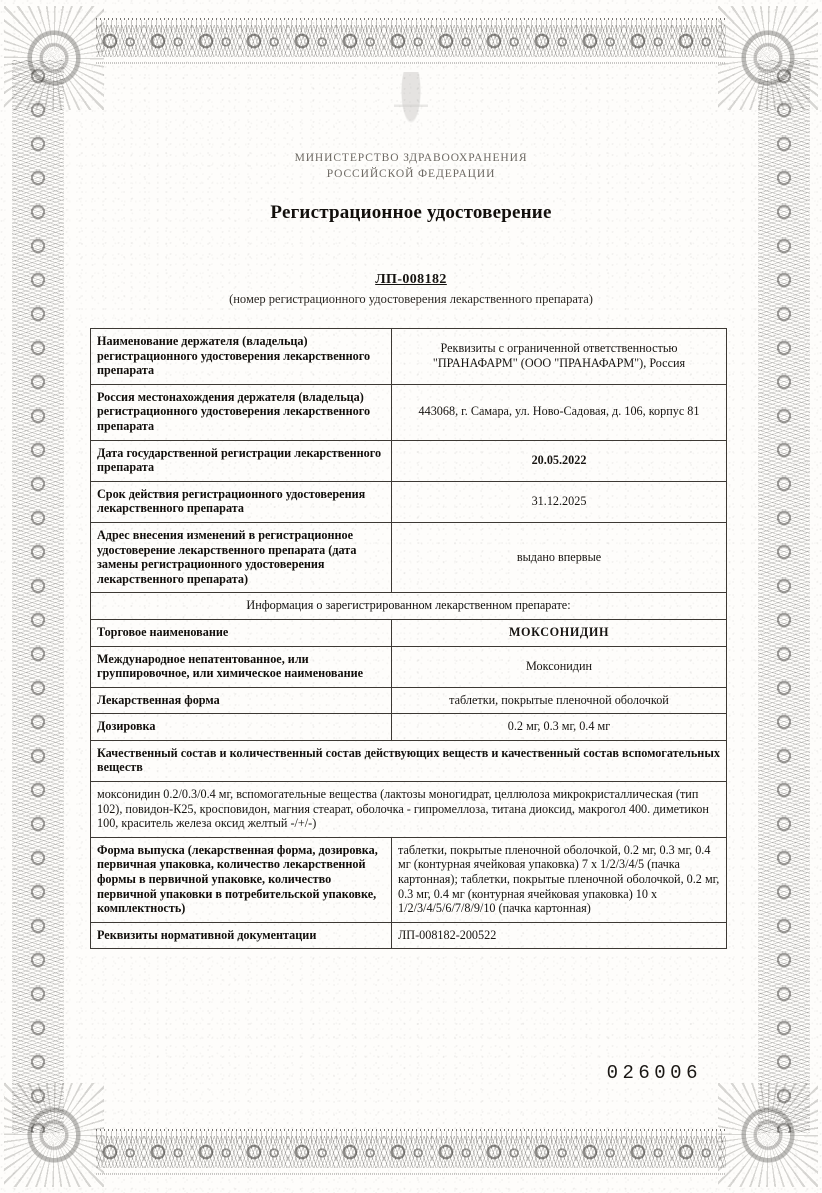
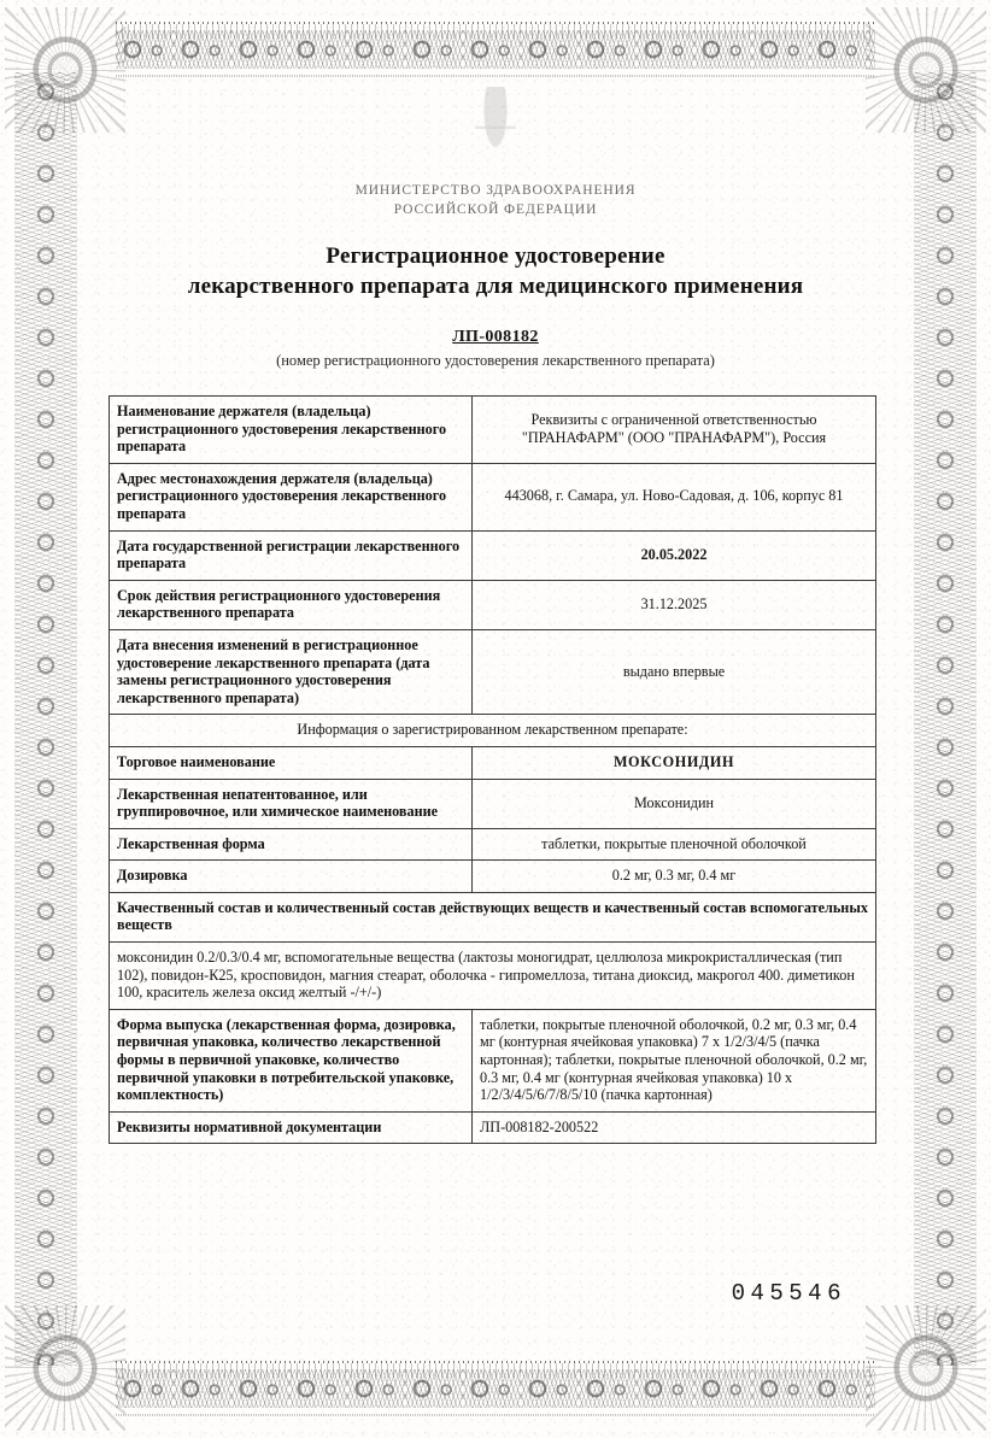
  МИНИСТЕРСТВО ЗДРАВООХРАНЕНИЯ
  РОССИЙСКОЙ ФЕДЕРАЦИИ
  Регистрационное удостоверение
+ лекарственного препарата для медицинского применения
  ЛП-008182
  (номер регистрационного удостоверения лекарственного препарата)
  Наименование держателя (владельца) регистрационного удостоверения лекарственного препарата	Реквизиты с ограниченной ответственностью "ПРАНАФАРМ" (ООО "ПРАНАФАРМ"), Россия
- Россия местонахождения держателя (владельца) регистрационного удостоверения лекарственного препарата	443068, г. Самара, ул. Ново-Садовая, д. 106, корпус 81
+ Адрес местонахождения держателя (владельца) регистрационного удостоверения лекарственного препарата	443068, г. Самара, ул. Ново-Садовая, д. 106, корпус 81
  Дата государственной регистрации лекарственного препарата	20.05.2022
  Срок действия регистрационного удостоверения лекарственного препарата	31.12.2025
- Адрес внесения изменений в регистрационное удостоверение лекарственного препарата (дата замены регистрационного удостоверения лекарственного препарата)	выдано впервые
+ Дата внесения изменений в регистрационное удостоверение лекарственного препарата (дата замены регистрационного удостоверения лекарственного препарата)	выдано впервые
  Информация о зарегистрированном лекарственном препарате:
  Торговое наименование	МОКСОНИДИН
- Международное непатентованное, или группировочное, или химическое наименование	Моксонидин
+ Лекарственная непатентованное, или группировочное, или химическое наименование	Моксонидин
  Лекарственная форма	таблетки, покрытые пленочной оболочкой
  Дозировка	0.2 мг, 0.3 мг, 0.4 мг
  Качественный состав и количественный состав действующих веществ и качественный состав вспомогательных веществ
  моксонидин 0.2/0.3/0.4 мг, вспомогательные вещества (лактозы моногидрат, целлюлоза микрокристаллическая (тип 102), повидон-К25, кросповидон, магния стеарат, оболочка - гипромеллоза, титана диоксид, макрогол 400. диметикон 100, краситель железа оксид желтый -/+/-)
- Форма выпуска (лекарственная форма, дозировка, первичная упаковка, количество лекарственной формы в первичной упаковке, количество первичной упаковки в потребительской упаковке, комплектность)	таблетки, покрытые пленочной оболочкой, 0.2 мг, 0.3 мг, 0.4 мг (контурная ячейковая упаковка) 7 х 1/2/3/4/5 (пачка картонная); таблетки, покрытые пленочной оболочкой, 0.2 мг, 0.3 мг, 0.4 мг (контурная ячейковая упаковка) 10 х 1/2/3/4/5/6/7/8/9/10 (пачка картонная)
+ Форма выпуска (лекарственная форма, дозировка, первичная упаковка, количество лекарственной формы в первичной упаковке, количество первичной упаковки в потребительской упаковке, комплектность)	таблетки, покрытые пленочной оболочкой, 0.2 мг, 0.3 мг, 0.4 мг (контурная ячейковая упаковка) 7 х 1/2/3/4/5 (пачка картонная); таблетки, покрытые пленочной оболочкой, 0.2 мг, 0.3 мг, 0.4 мг (контурная ячейковая упаковка) 10 х 1/2/3/4/5/6/7/8/5/10 (пачка картонная)
  Реквизиты нормативной документации	ЛП-008182-200522
- 026006
+ 045546
